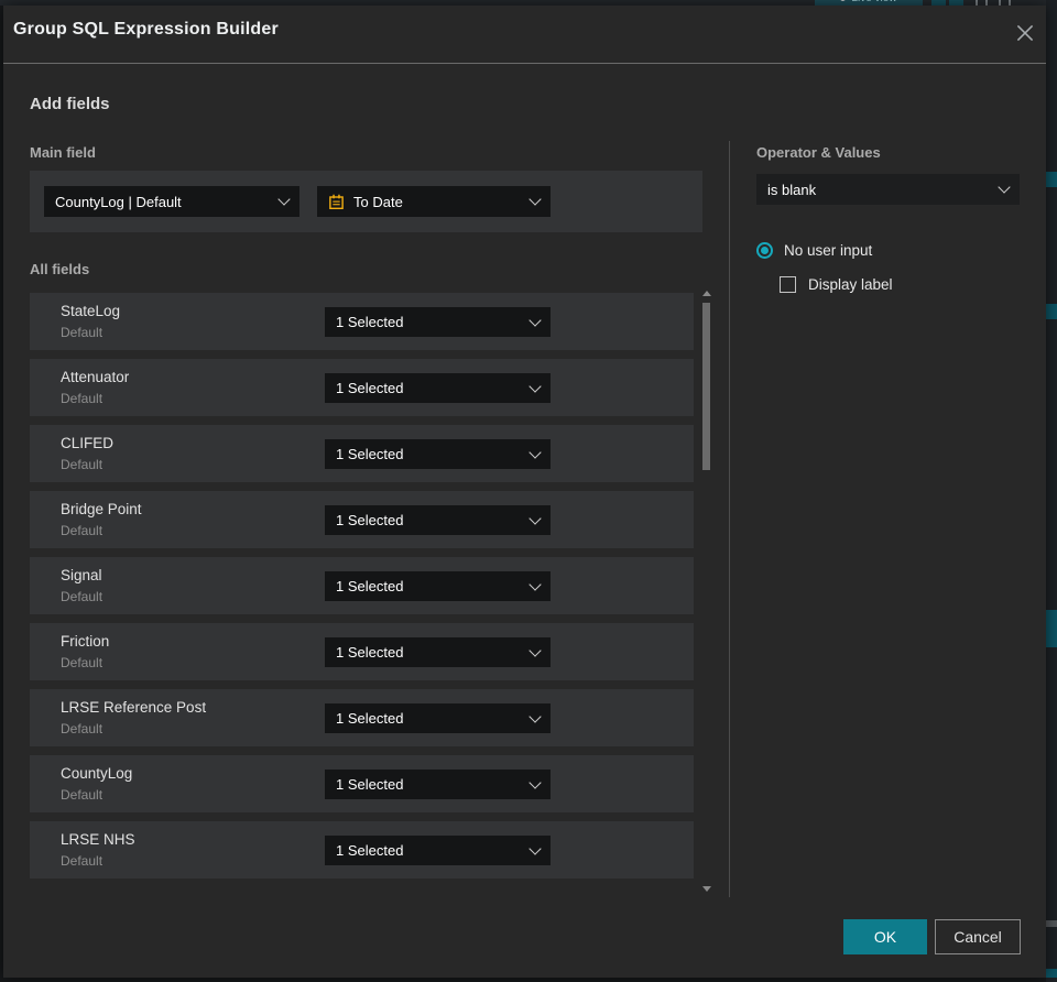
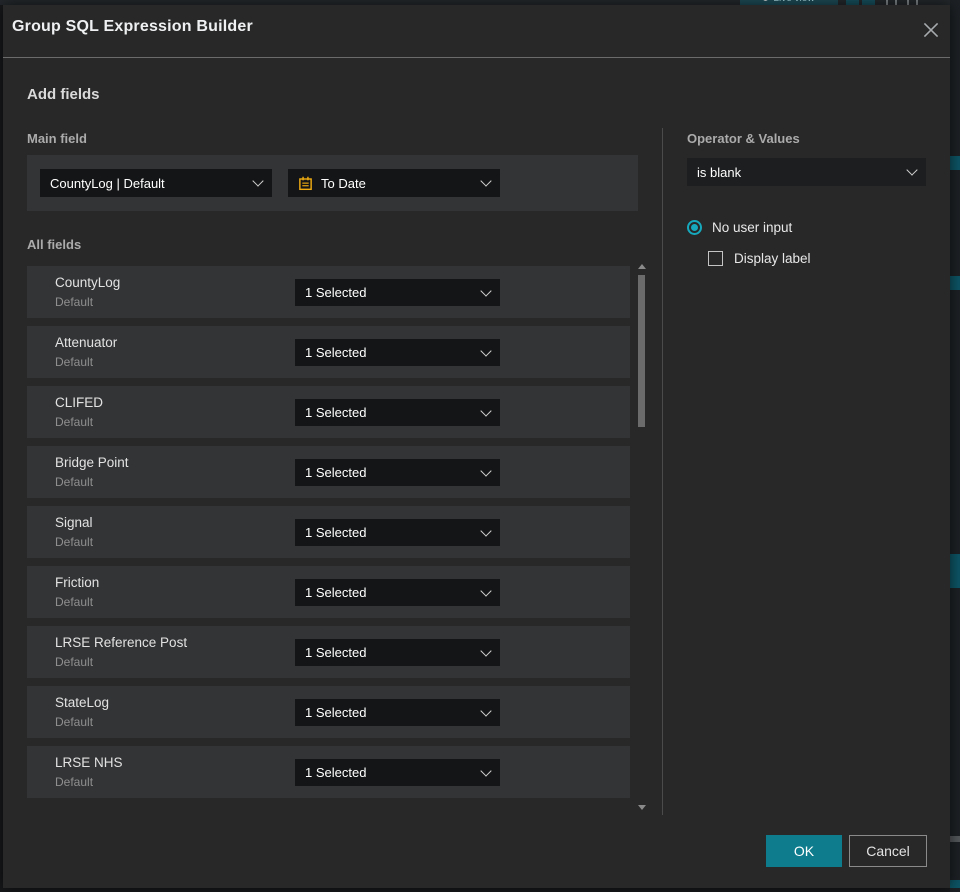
  Group SQL Expression Builder
  Add fields
  Main field
  CountyLog | Default
  To Date
  All fields
- StateLog
+ CountyLog
  Default
  1 Selected
  Attenuator
  Default
  1 Selected
  CLIFED
  Default
  1 Selected
  Bridge Point
  Default
  1 Selected
  Signal
  Default
  1 Selected
  Friction
  Default
  1 Selected
  LRSE Reference Post
  Default
  1 Selected
- CountyLog
+ StateLog
  Default
  1 Selected
  LRSE NHS
  Default
  1 Selected
  Operator & Values
  is blank
  No user input
  Display label
  OK
  Cancel
